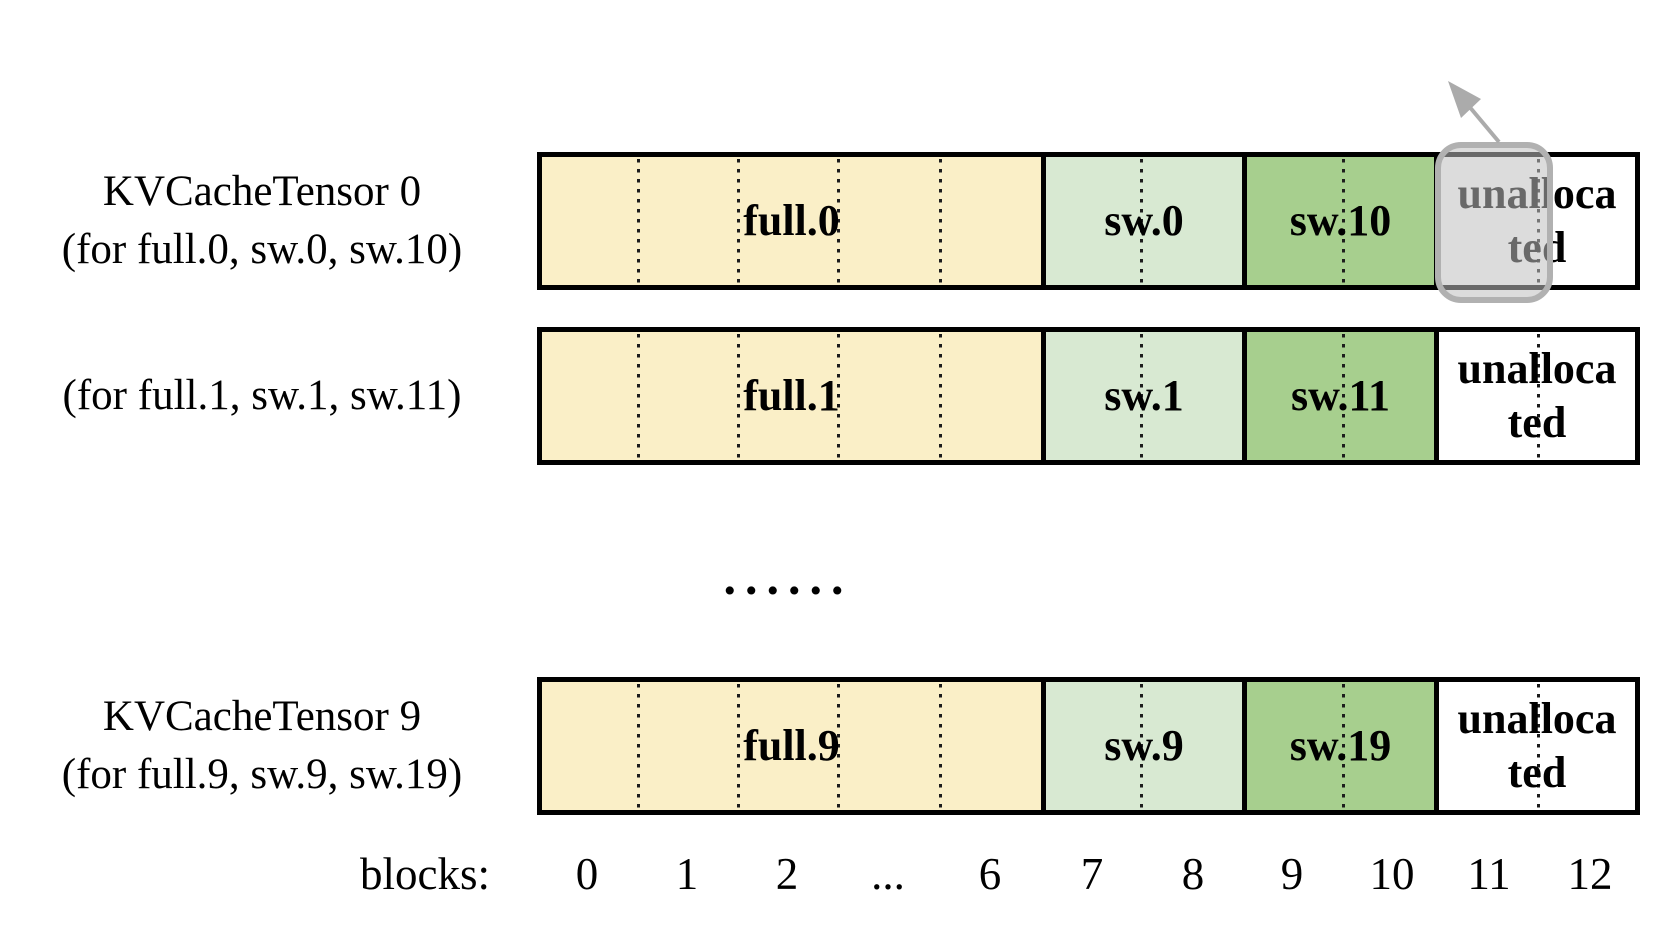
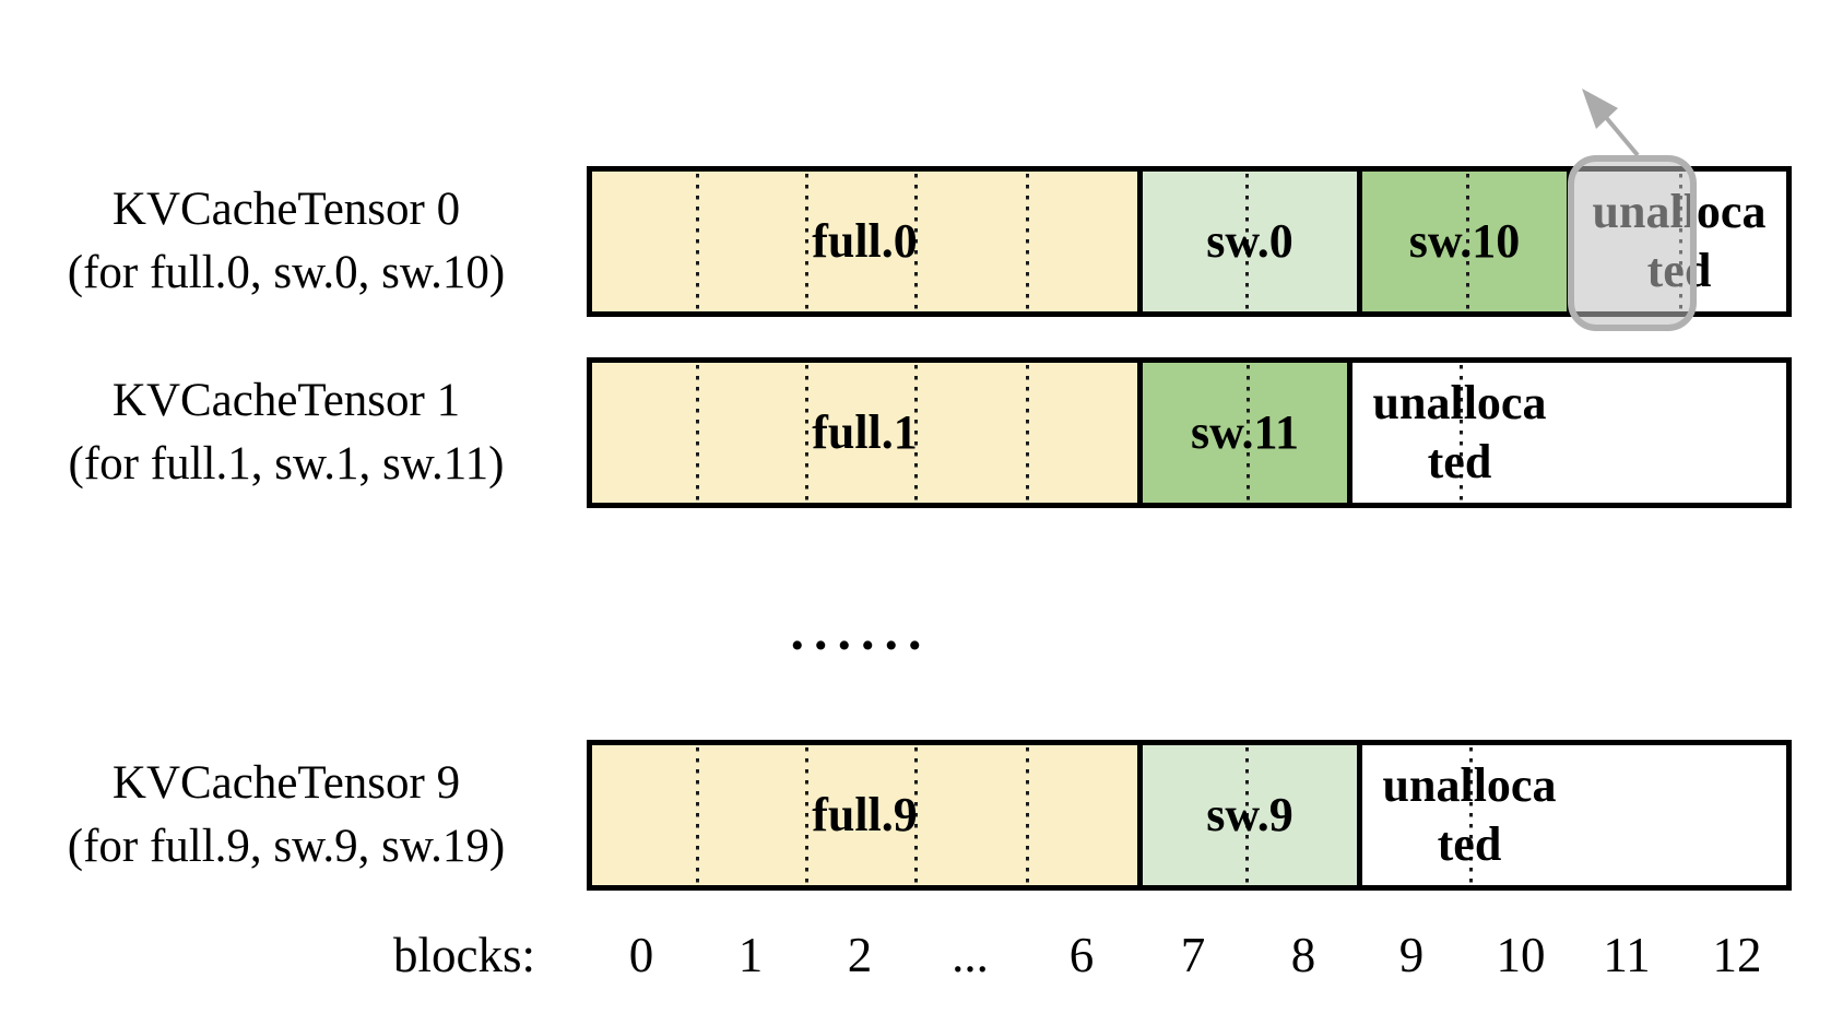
  KVCacheTensor 0
  (for full.0, sw.0, sw.10)
  full.0
  sw.0
  sw.10
  unalloca
  ted
+ KVCacheTensor 1
  (for full.1, sw.1, sw.11)
  full.1
- sw.1
  sw.11
  unalloca
  ted
  ......
  KVCacheTensor 9
  (for full.9, sw.9, sw.19)
  full.9
  sw.9
- sw.19
  unalloca
  ted
  blocks:
  0
  1
  2
  ...
  6
  7
  8
  9
  10
  11
  12
